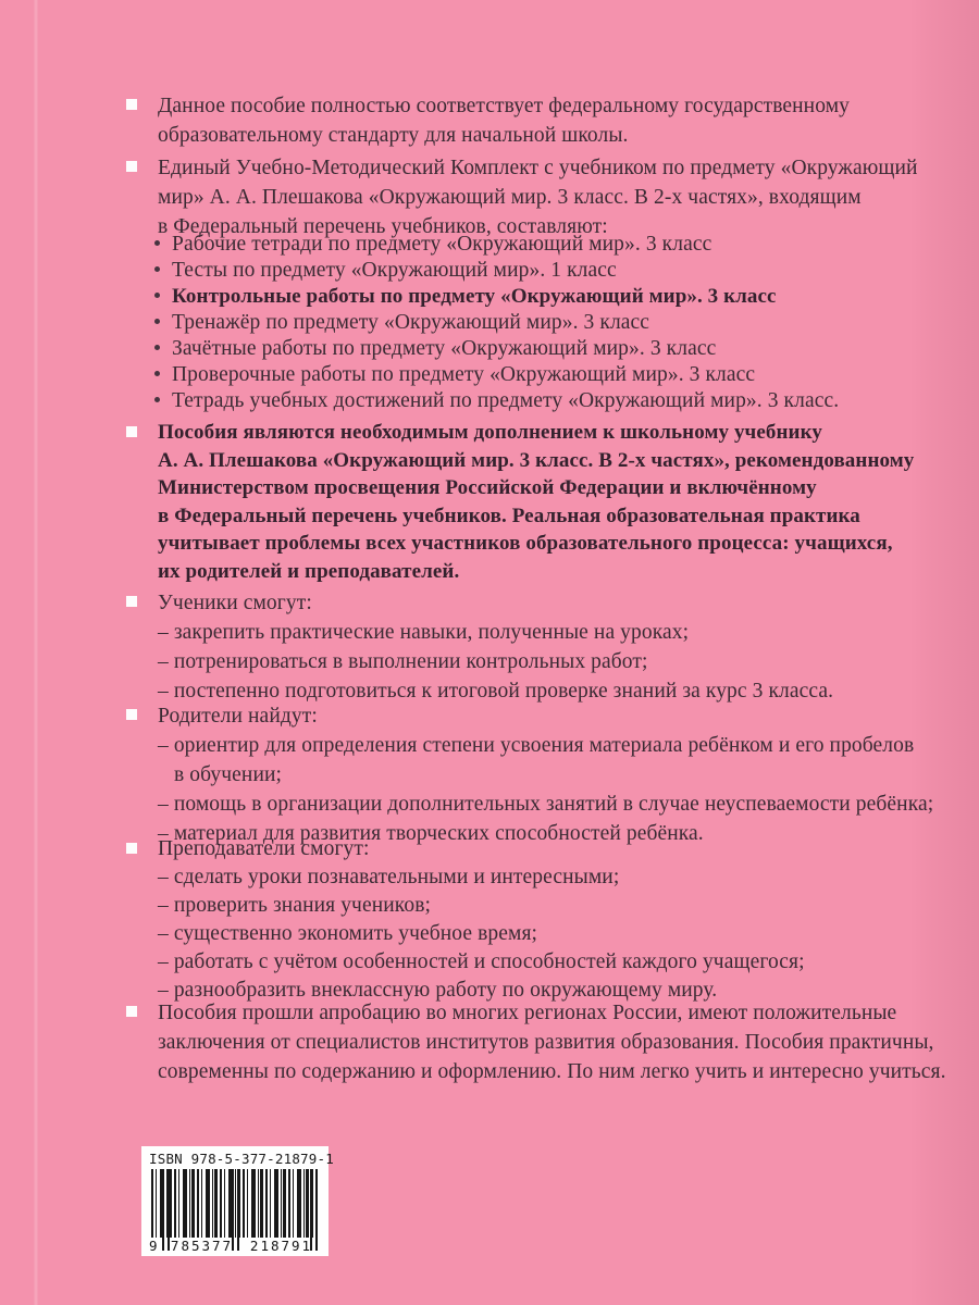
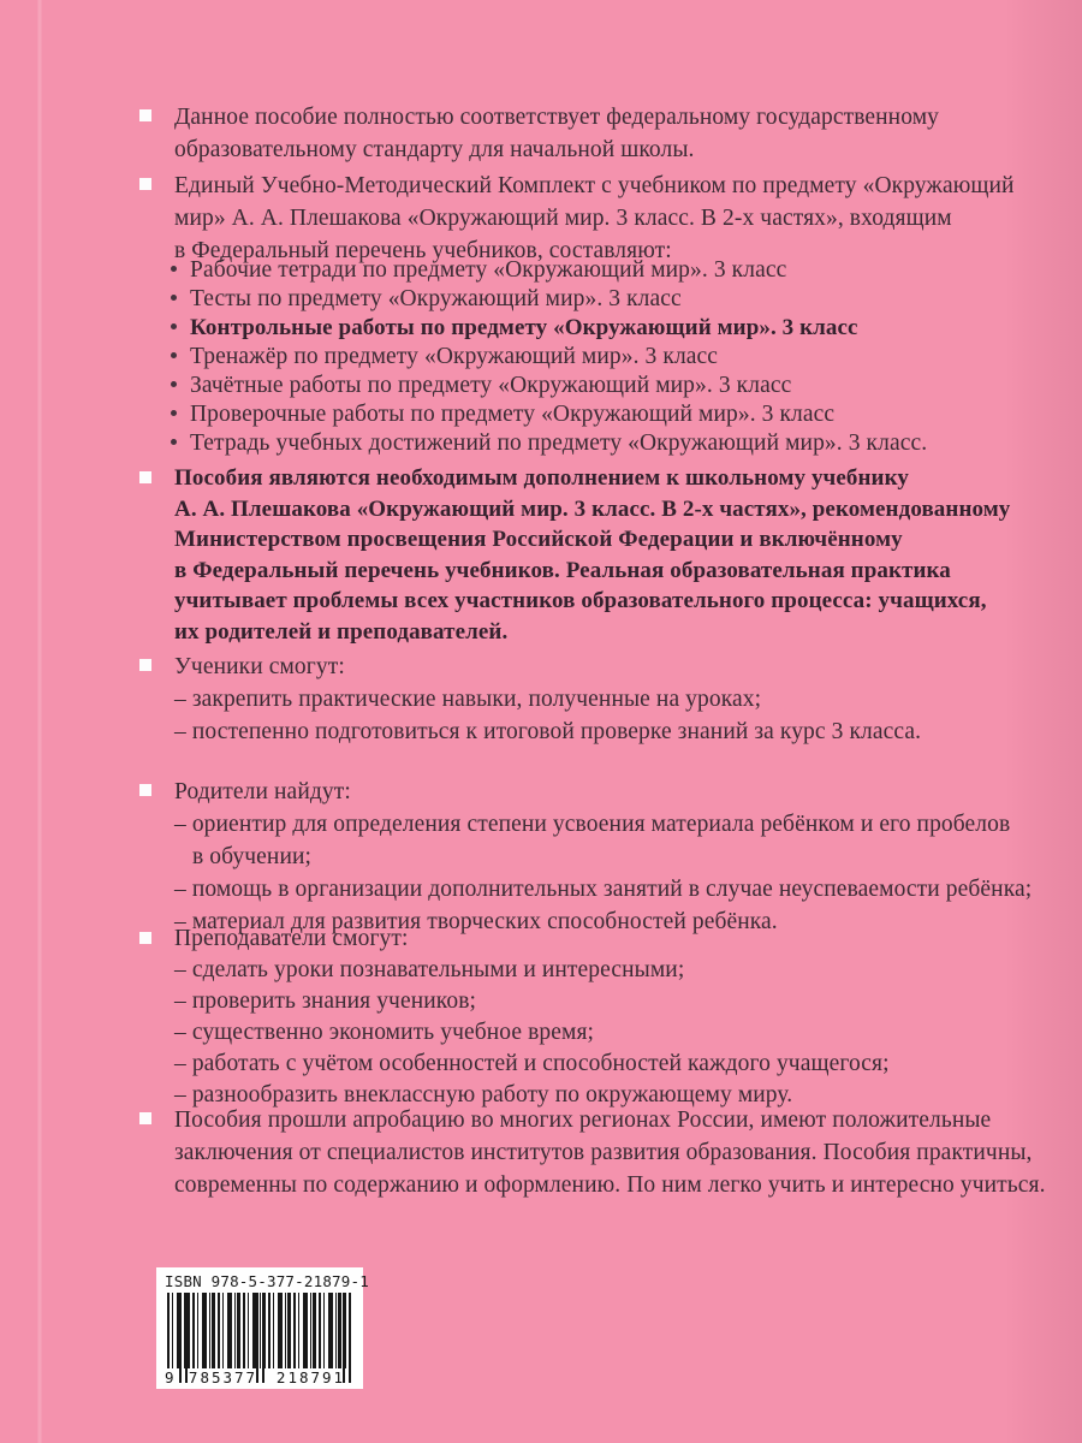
  Данное пособие полностью соответствует федеральному государственному
  образовательному стандарту для начальной школы.
  Единый Учебно-Методический Комплект с учебником по предмету «Окружающий
  мир» А. А. Плешакова «Окружающий мир. 3 класс. В 2-х частях», входящим
  в Федеральный перечень учебников, составляют:
  Рабочие тетради по предмету «Окружающий мир». 3 класс
- Тесты по предмету «Окружающий мир». 1 класс
+ Тесты по предмету «Окружающий мир». 3 класс
  Контрольные работы по предмету «Окружающий мир». 3 класс
  Тренажёр по предмету «Окружающий мир». 3 класс
  Зачётные работы по предмету «Окружающий мир». 3 класс
  Проверочные работы по предмету «Окружающий мир». 3 класс
  Тетрадь учебных достижений по предмету «Окружающий мир». 3 класс.
  Пособия являются необходимым дополнением к школьному учебнику
  А. А. Плешакова «Окружающий мир. 3 класс. В 2-х частях», рекомендованному
  Министерством просвещения Российской Федерации и включённому
  в Федеральный перечень учебников. Реальная образовательная практика
  учитывает проблемы всех участников образовательного процесса: учащихся,
  их родителей и преподавателей.
  Ученики смогут:
  – закрепить практические навыки, полученные на уроках;
- – потренироваться в выполнении контрольных работ;
  – постепенно подготовиться к итоговой проверке знаний за курс 3 класса.
  Родители найдут:
  – ориентир для определения степени усвоения материала ребёнком и его пробелов
  в обучении;
  – помощь в организации дополнительных занятий в случае неуспеваемости ребёнка;
  – материал для развития творческих способностей ребёнка.
  Преподаватели смогут:
  – сделать уроки познавательными и интересными;
  – проверить знания учеников;
  – существенно экономить учебное время;
  – работать с учётом особенностей и способностей каждого учащегося;
  – разнообразить внеклассную работу по окружающему миру.
  Пособия прошли апробацию во многих регионах России, имеют положительные
  заключения от специалистов институтов развития образования. Пособия практичны,
  современны по содержанию и оформлению. По ним легко учить и интересно учиться.
  ISBN 978-5-377-21879-1
  9
  785377
  218791
